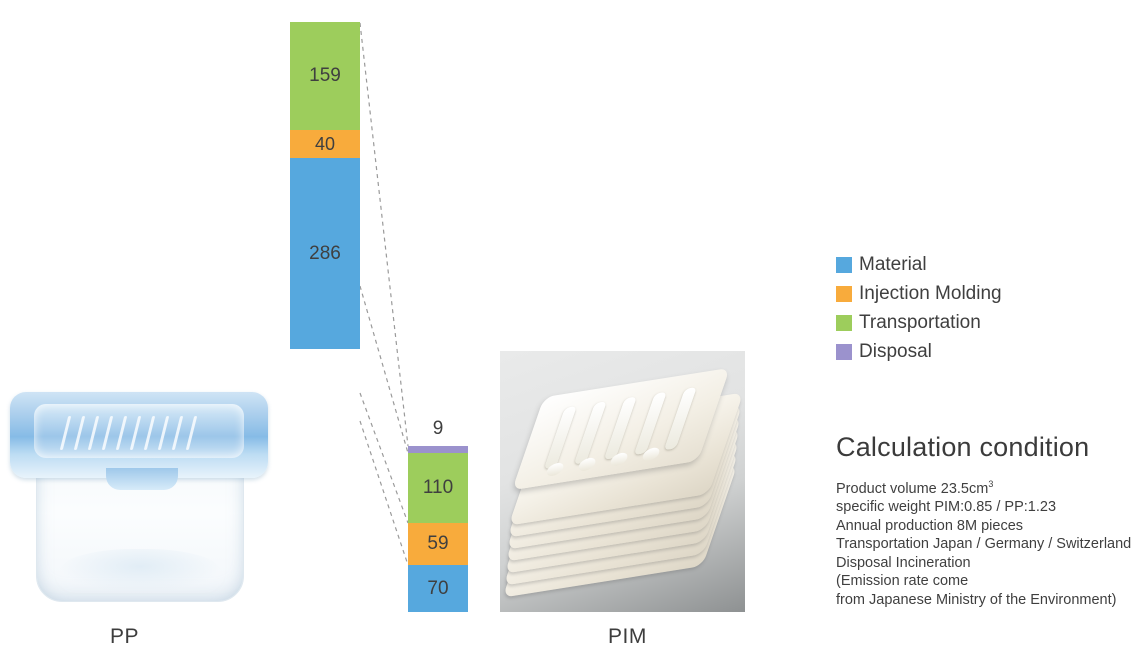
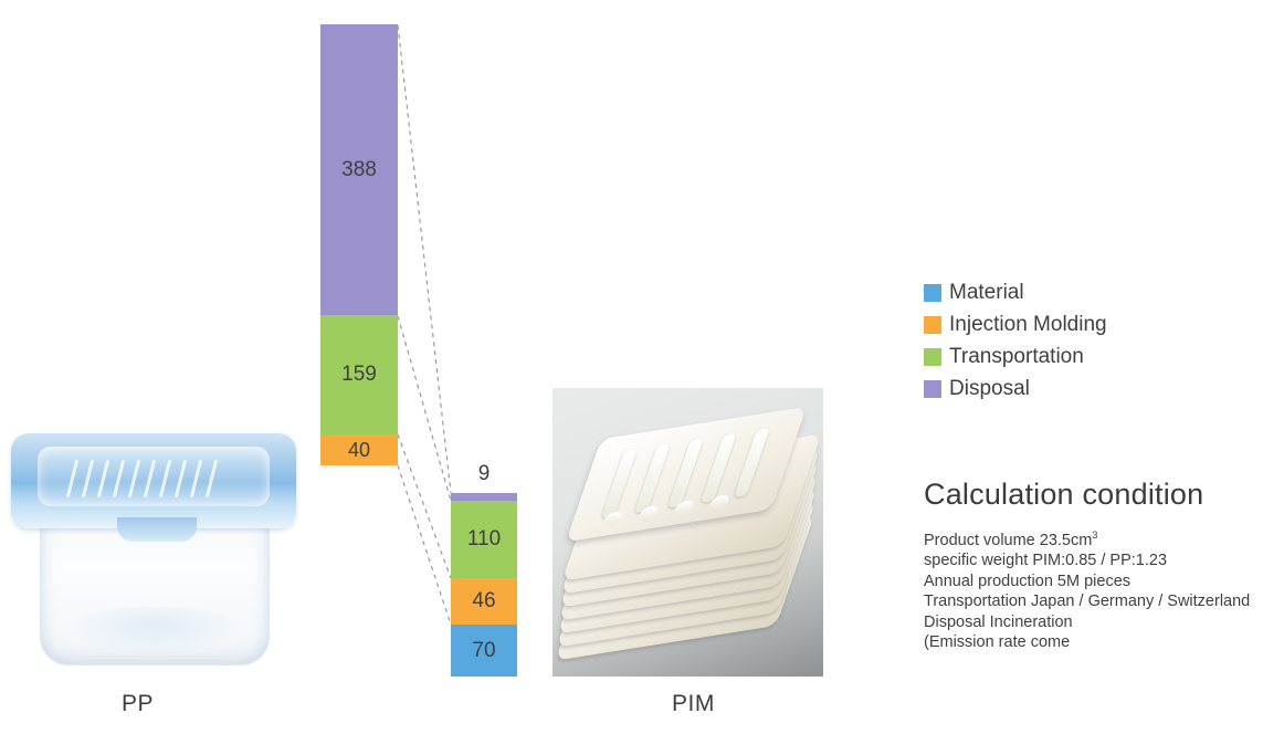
  PP
  PIM
+ 388
  159
  40
- 286
  9
  110
- 59
+ 46
  70
  Material
  Injection Molding
  Transportation
  Disposal
  Calculation condition
  Product volume 23.5cm3
  specific weight PIM:0.85 / PP:1.23
- Annual production 8M pieces
+ Annual production 5M pieces
  Transportation Japan / Germany / Switzerland
  Disposal Incineration
  (Emission rate come
- from Japanese Ministry of the Environment)
